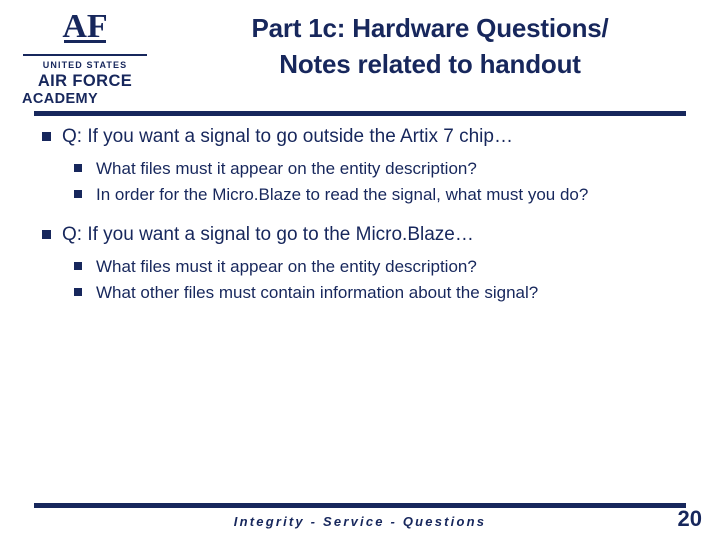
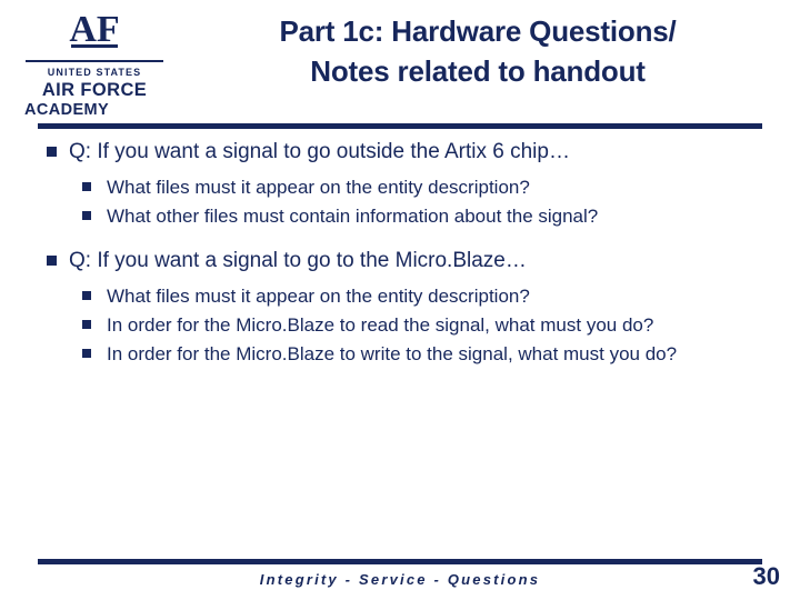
  AF
  UNITED STATES
  AIR FORCE
  ACADEMY
  Part 1c: Hardware Questions/
  Notes related to handout
- Q: If you want a signal to go outside the Artix 7 chip…
+ Q: If you want a signal to go outside the Artix 6 chip…
  What files must it appear on the entity description?
- In order for the Micro.Blaze to read the signal, what must you do?
+ What other files must contain information about the signal?
  Q: If you want a signal to go to the Micro.Blaze…
  What files must it appear on the entity description?
- What other files must contain information about the signal?
+ In order for the Micro.Blaze to read the signal, what must you do?
+ In order for the Micro.Blaze to write to the signal, what must you do?
  Integrity - Service - Questions
- 20
+ 30
